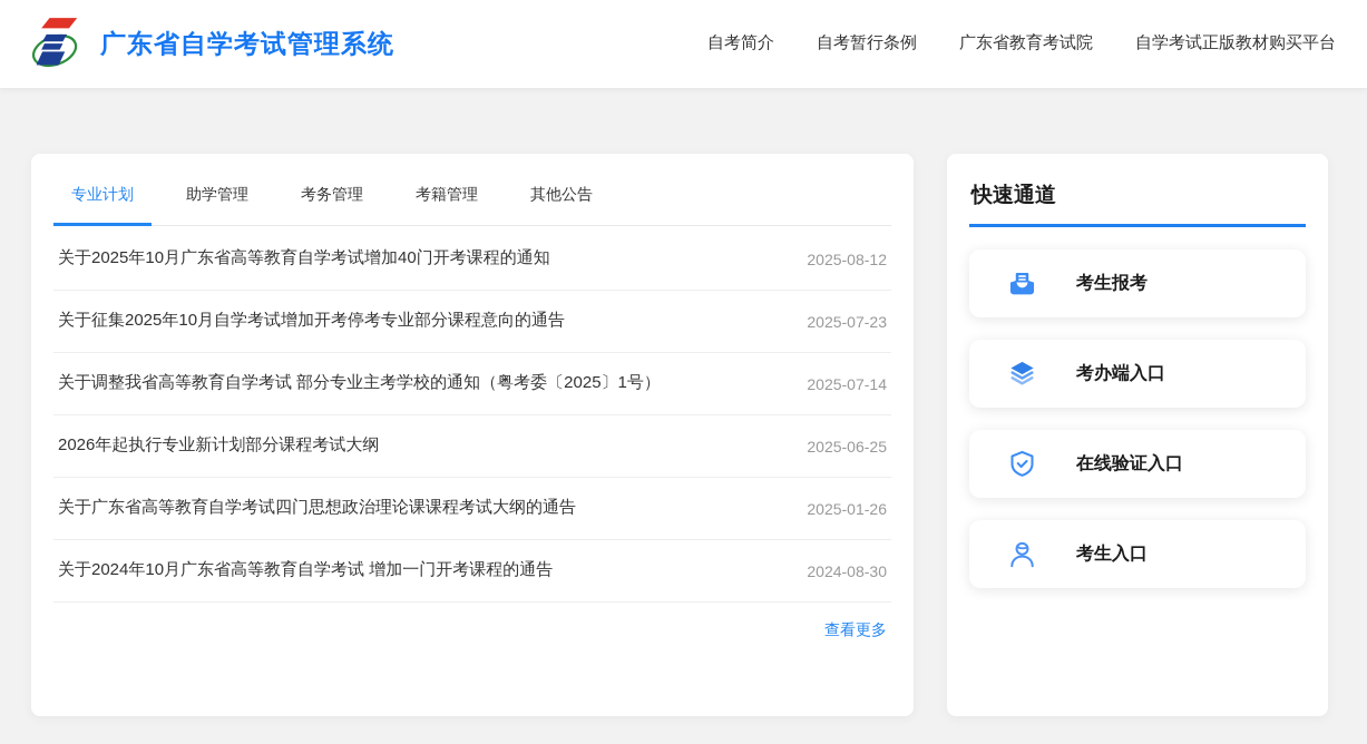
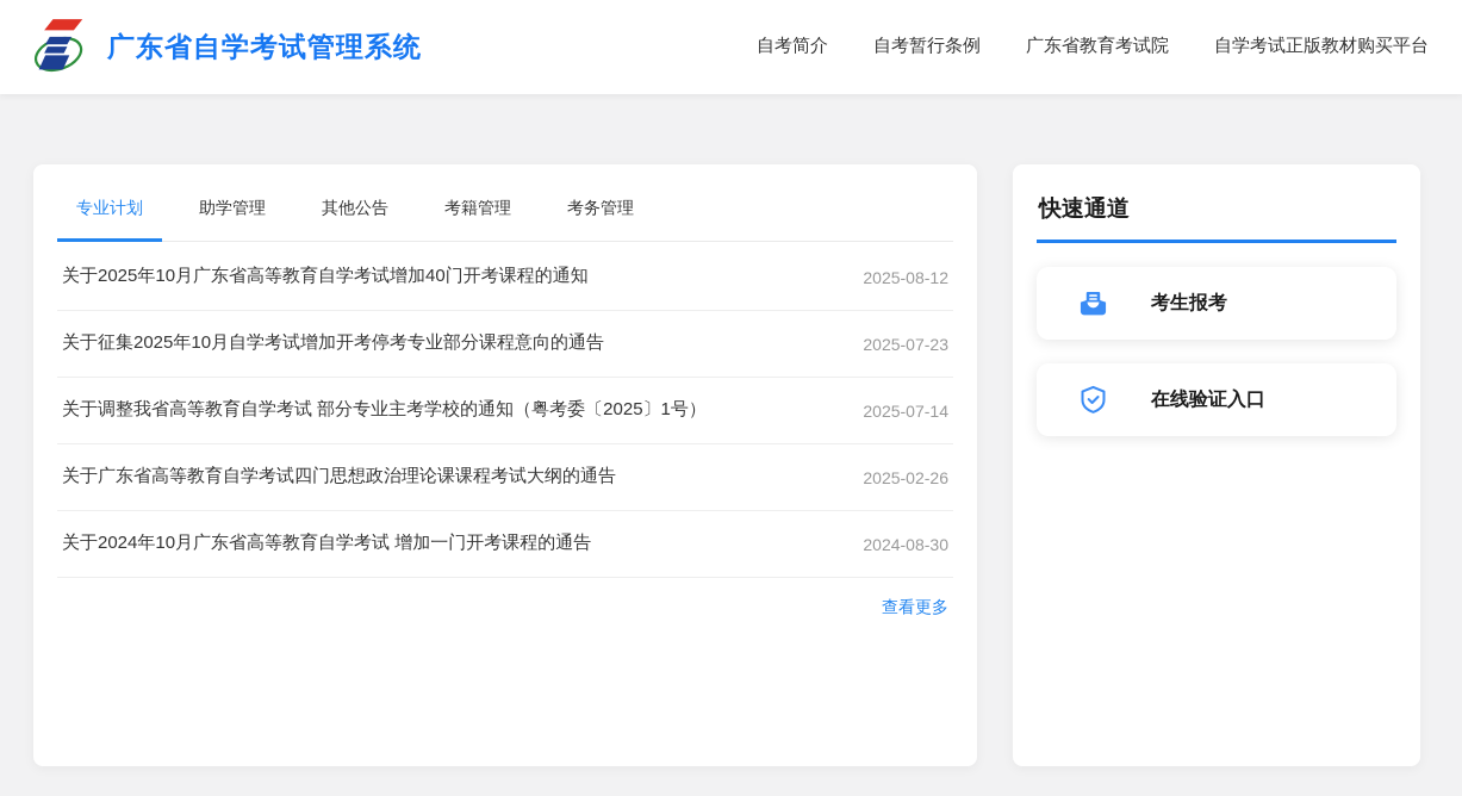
  广东省自学考试管理系统
  自考简介
  自考暂行条例
  广东省教育考试院
  自学考试正版教材购买平台
  专业计划
  助学管理
- 考务管理
+ 其他公告
  考籍管理
- 其他公告
+ 考务管理
  关于2025年10月广东省高等教育自学考试增加40门开考课程的通知
  2025-08-12
  关于征集2025年10月自学考试增加开考停考专业部分课程意向的通告
  2025-07-23
  关于调整我省高等教育自学考试 部分专业主考学校的通知（粤考委〔2025〕1号）
  2025-07-14
- 2026年起执行专业新计划部分课程考试大纲
- 2025-06-25
  关于广东省高等教育自学考试四门思想政治理论课课程考试大纲的通告
- 2025-01-26
+ 2025-02-26
  关于2024年10月广东省高等教育自学考试 增加一门开考课程的通告
  2024-08-30
  查看更多
  快速通道
  考生报考
- 考办端入口
  在线验证入口
- 考生入口
